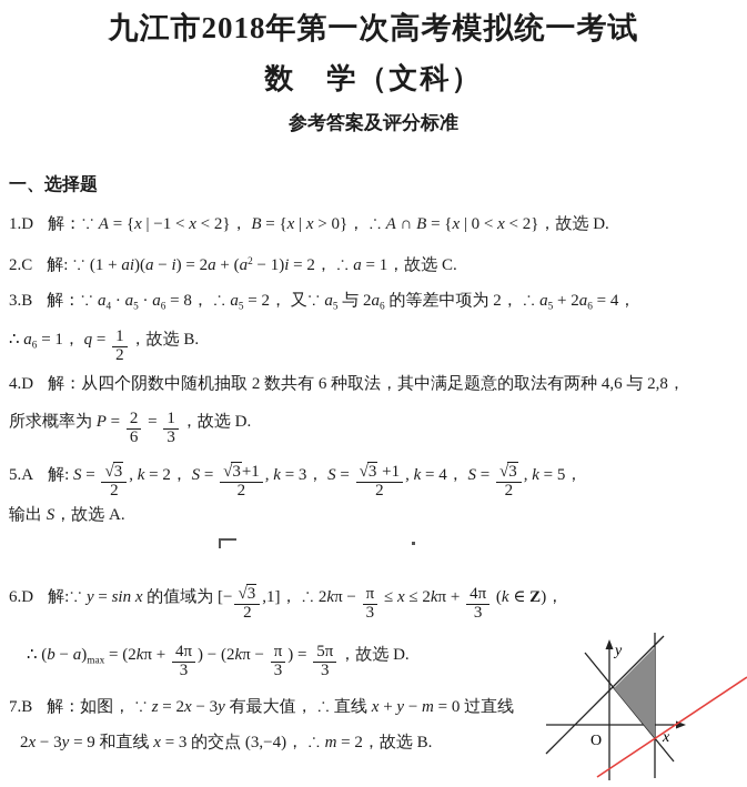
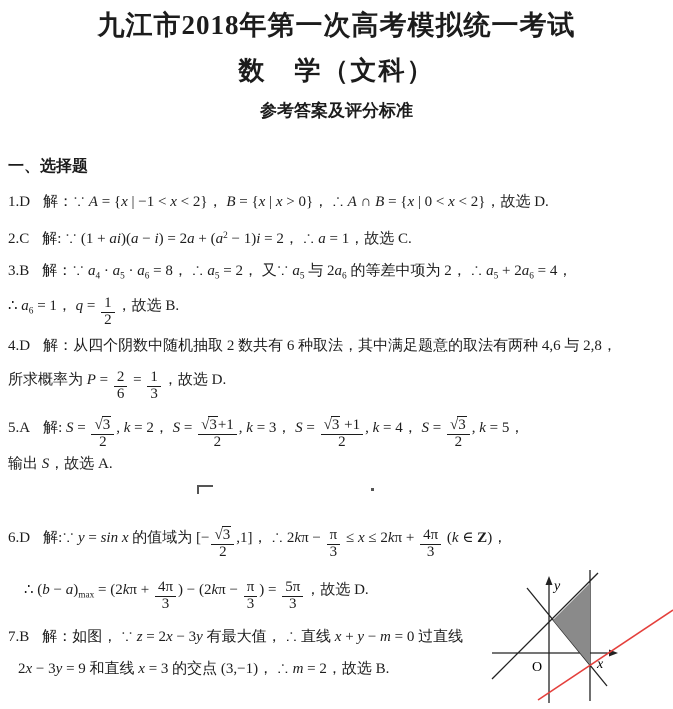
  九江市2018年第一次高考模拟统一考试
  数 学（文科）
  参考答案及评分标准
  一、选择题
  1.D 解：∵ A = {x | −1 < x < 2}， B = {x | x > 0}， ∴ A ∩ B = {x | 0 < x < 2}，故选 D.
  2.C 解: ∵ (1 + ai)(a − i) = 2a + (a2 − 1)i = 2， ∴ a = 1，故选 C.
  3.B 解：∵ a4 · a5 · a6 = 8， ∴ a5 = 2， 又∵ a5 与 2a6 的等差中项为 2， ∴ a5 + 2a6 = 4，
  ∴ a6 = 1， q =
  1
  2
  ，故选 B.
  4.D 解：从四个阴数中随机抽取 2 数共有 6 种取法，其中满足题意的取法有两种 4,6 与 2,8，
  所求概率为 P =
  2
  6
  =
  1
  3
  ，故选 D.
  5.A 解: S =
  √3
  2
  , k = 2， S =
  √3+1
  2
  , k = 3， S =
  √3 +1
  2
  , k = 4， S =
  √3
  2
  , k = 5，
  输出 S，故选 A.
  6.D 解:∵ y = sin x 的值域为 [−
  √3
  2
  ,1]， ∴ 2kπ −
  π
  3
  ≤ x ≤ 2kπ +
  4π
  3
  (k ∈ Z)，
  ∴ (b − a)max = (2kπ +
  4π
  3
  ) − (2kπ −
  π
  3
  ) =
  5π
  3
  ，故选 D.
  7.B 解：如图， ∵ z = 2x − 3y 有最大值， ∴ 直线 x + y − m = 0 过直线
- 2x − 3y = 9 和直线 x = 3 的交点 (3,−4)， ∴ m = 2，故选 B.
+ 2x − 3y = 9 和直线 x = 3 的交点 (3,−1)， ∴ m = 2，故选 B.
  O
  x
  y
